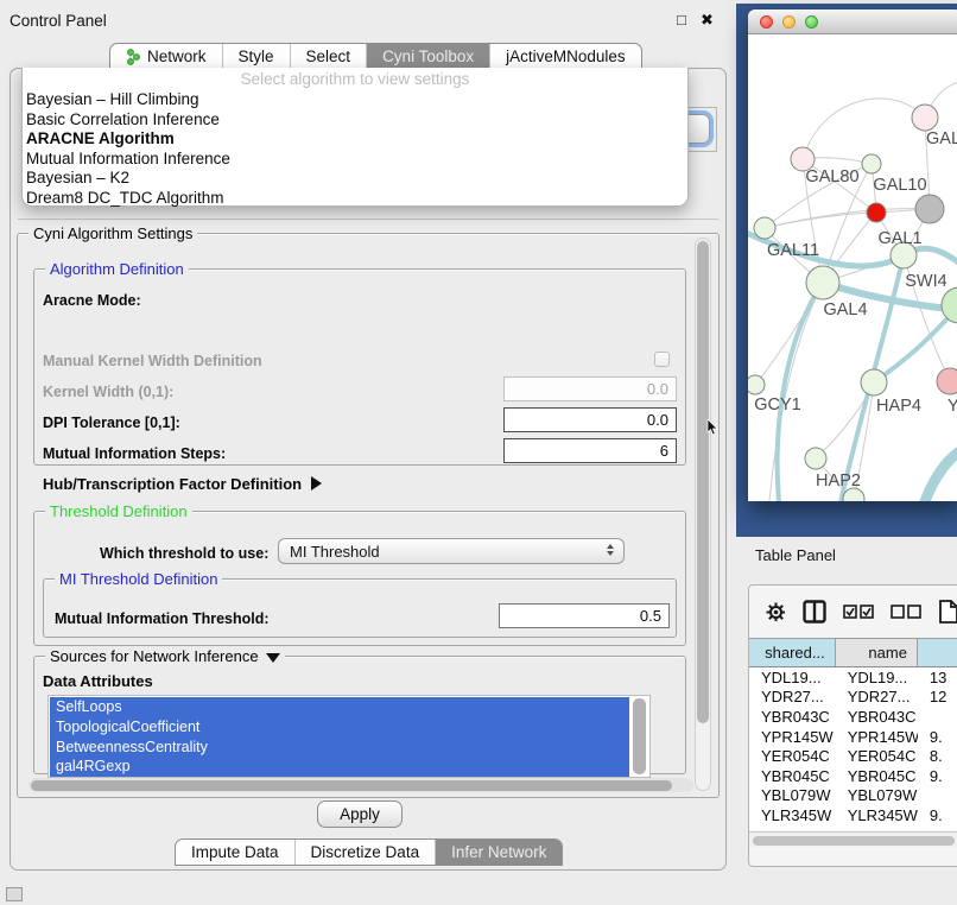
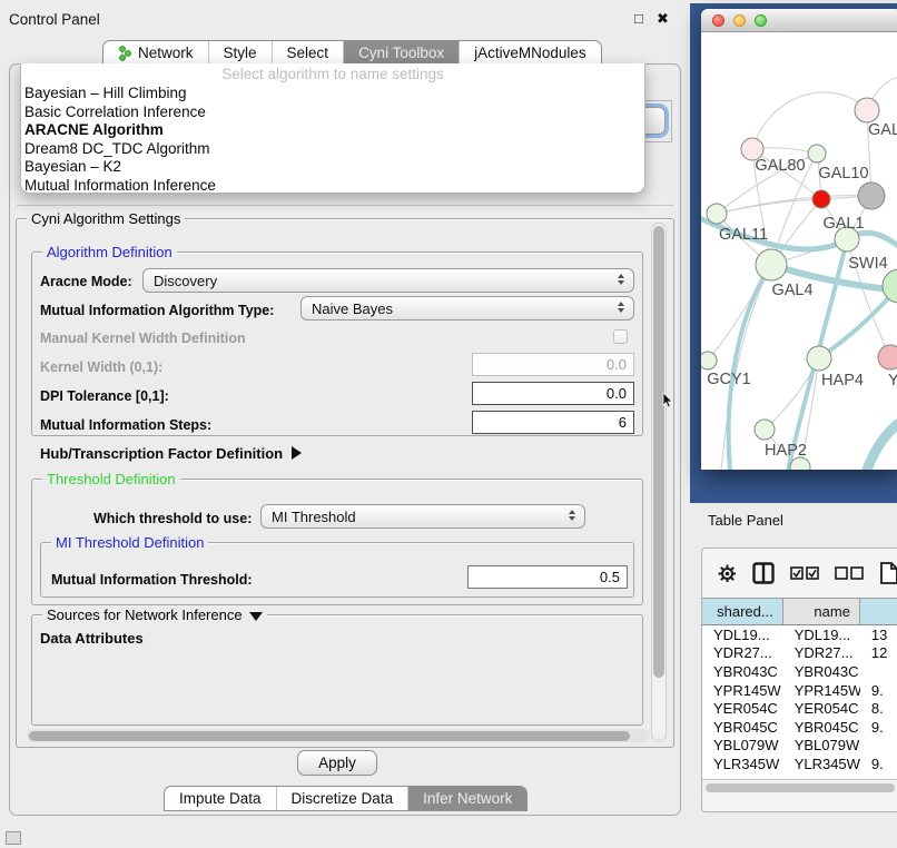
  Control Panel
  □
  ✖
  Network
  Style
  Select
  Cyni Toolbox
  jActiveMNodules
- Select algorithm to view settings
+ Select algorithm to name settings
  Bayesian – Hill Climbing
  Basic Correlation Inference
  ARACNE Algorithm
- Mutual Information Inference
+ Dream8 DC_TDC Algorithm
  Bayesian – K2
- Dream8 DC_TDC Algorithm
+ Mutual Information Inference
  Cyni Algorithm Settings
  Algorithm Definition
  Aracne Mode:
+ Discovery
+ Mutual Information Algorithm Type:
+ Naive Bayes
  Manual Kernel Width Definition
  Kernel Width (0,1):
  0.0
  DPI Tolerance [0,1]:
  0.0
  Mutual Information Steps:
  6
  Hub/Transcription Factor Definition
  Threshold Definition
  Which threshold to use:
  MI Threshold
  MI Threshold Definition
  Mutual Information Threshold:
  0.5
  Sources for Network Inference
  Data Attributes
- SelfLoops
- TopologicalCoefficient
- BetweennessCentrality
- gal4RGexp
  Apply
  Impute Data
  Discretize Data
  Infer Network
  GAL
  GAL80
  GAL10
  GAL1
  GAL11
  SWI4
  GAL4
  GCY1
  HAP4
  Y
  HAP2
  Table Panel
  shared...
  name
  YDL19...
  YDL19...
  13
  YDR27...
  YDR27...
  12
  YBR043C
  YBR043C
  YPR145W
  YPR145W
  9.
  YER054C
  YER054C
  8.
  YBR045C
  YBR045C
  9.
  YBL079W
  YBL079W
  YLR345W
  YLR345W
  9.
